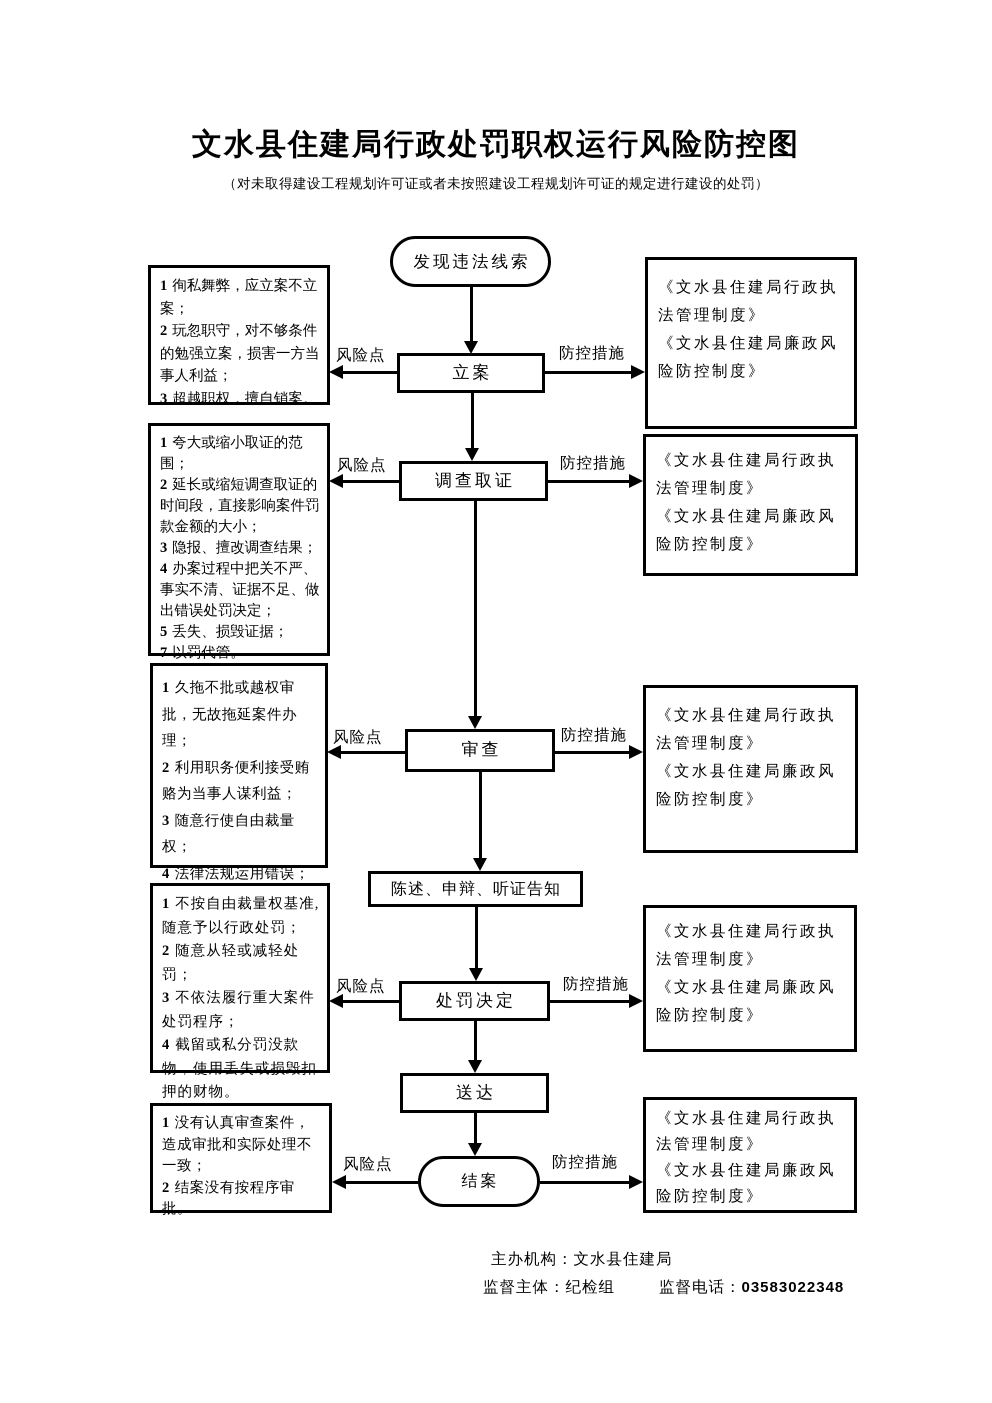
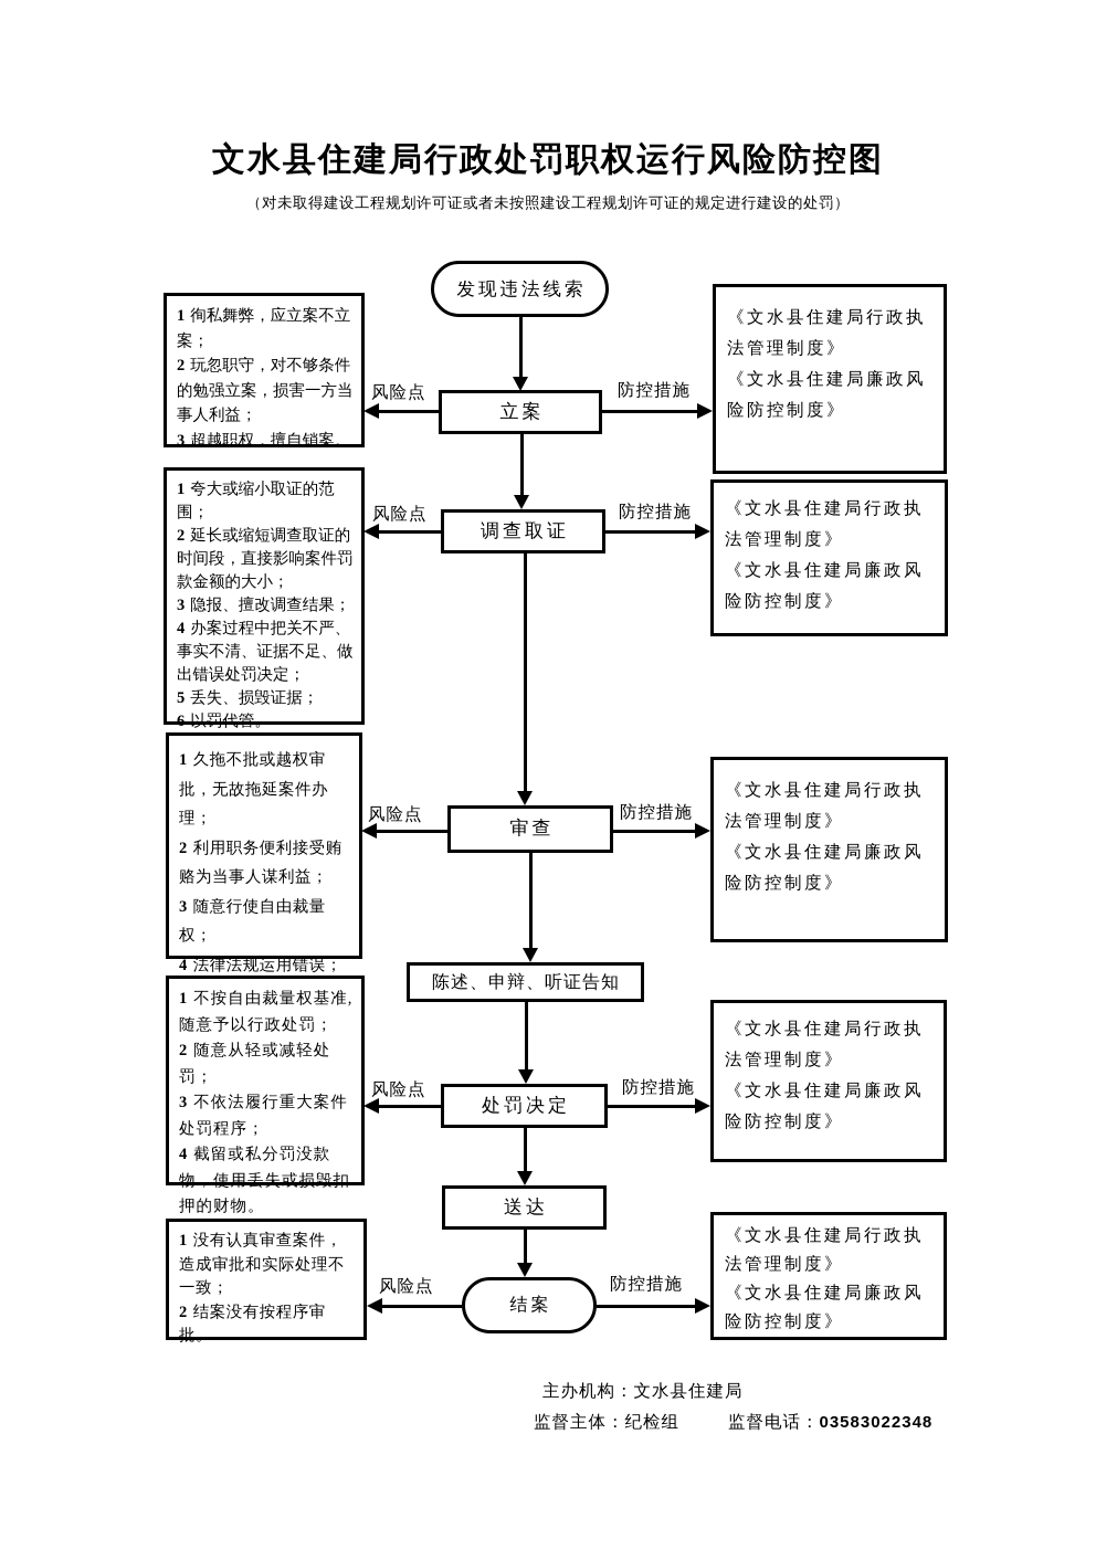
  文水县住建局行政处罚职权运行风险防控图
  （对未取得建设工程规划许可证或者未按照建设工程规划许可证的规定进行建设的处罚）
  发现违法线索
  立案
  调查取证
  审查
  陈述、申辩、听证告知
  处罚决定
  送达
  结案
  1 徇私舞弊，应立案不立案；
  2 玩忽职守，对不够条件的勉强立案，损害一方当事人利益；
  3 超越职权，擅自销案。
  1 夸大或缩小取证的范围；
  2 延长或缩短调查取证的时间段，直接影响案件罚款金额的大小；
  3 隐报、擅改调查结果；
  4 办案过程中把关不严、事实不清、证据不足、做出错误处罚决定；
  5 丢失、损毁证据；
- 7 以罚代管。
+ 6 以罚代管。
  1 久拖不批或越权审批，无故拖延案件办理；
  2 利用职务便利接受贿赂为当事人谋利益；
  3 随意行使自由裁量权；
  4 法律法规运用错误；
  1 不按自由裁量权基准,随意予以行政处罚；
  2 随意从轻或减轻处罚；
  3 不依法履行重大案件处罚程序；
  4 截留或私分罚没款物，使用丢失或损毁扣押的财物。
  1 没有认真审查案件，造成审批和实际处理不一致；
  2 结案没有按程序审批。
  《文水县住建局行政执法管理制度》
  《文水县住建局廉政风险防控制度》
  《文水县住建局行政执法管理制度》
  《文水县住建局廉政风险防控制度》
  《文水县住建局行政执法管理制度》
  《文水县住建局廉政风险防控制度》
  《文水县住建局行政执法管理制度》
  《文水县住建局廉政风险防控制度》
  《文水县住建局行政执法管理制度》
  《文水县住建局廉政风险防控制度》
  风险点
  防控措施
  风险点
  防控措施
  风险点
  防控措施
  风险点
  防控措施
  风险点
  防控措施
  主办机构：文水县住建局
  监督主体：纪检组 监督电话：03583022348
